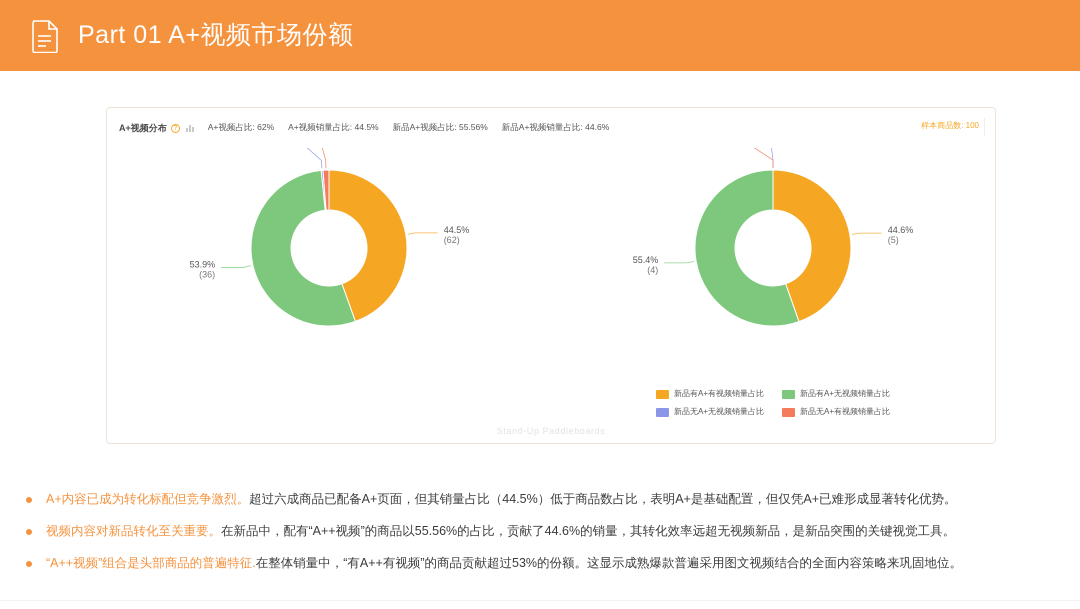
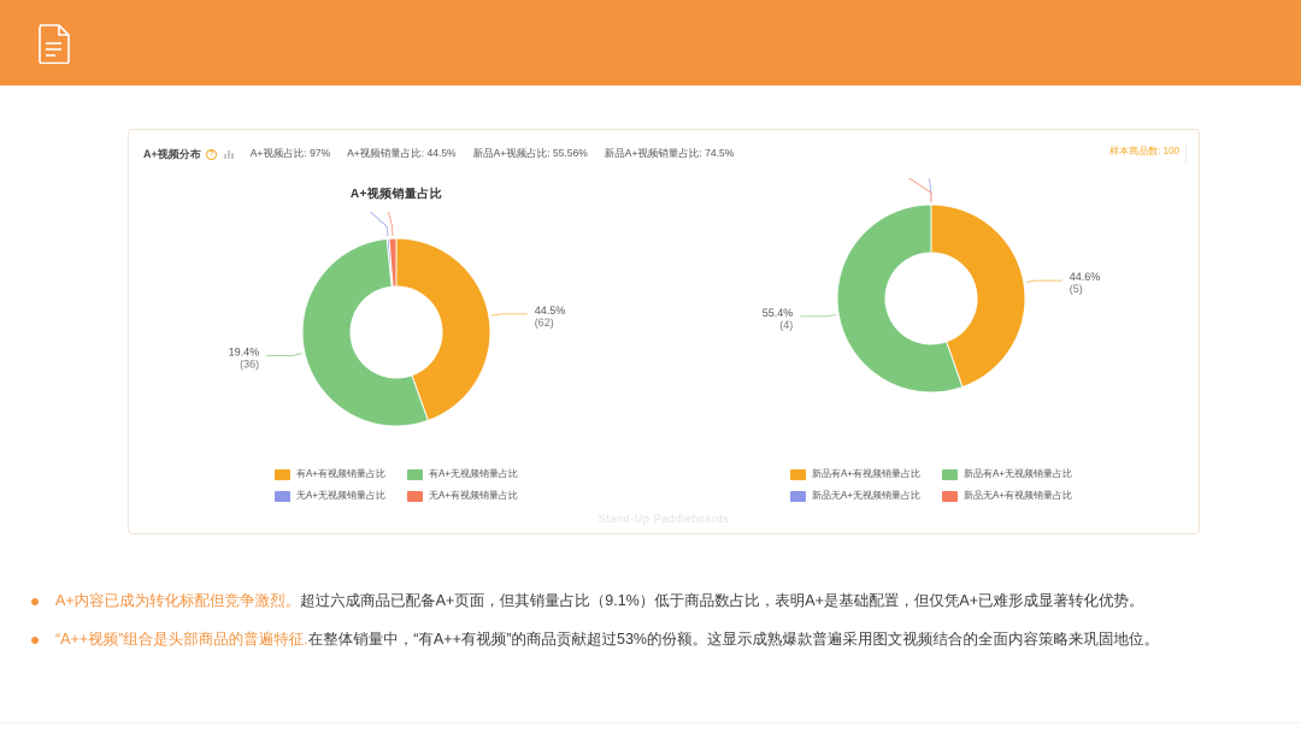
- Part 01 A+视频市场份额
  A+视频分布
- A+视频占比: 62%
+ A+视频占比: 97%
  A+视频销量占比: 44.5%
  新品A+视频占比: 55.56%
- 新品A+视频销量占比: 44.6%
+ 新品A+视频销量占比: 74.5%
  样本商品数: 100
+ A+视频销量占比
  44.5%
  (62)
- 53.9%
+ 19.4%
  (36)
+ 有A+有视频销量占比
+ 有A+无视频销量占比
+ 无A+无视频销量占比
+ 无A+有视频销量占比
  44.6%
  (5)
  55.4%
  (4)
  新品有A+有视频销量占比
  新品有A+无视频销量占比
  新品无A+无视频销量占比
  新品无A+有视频销量占比
  Stand-Up Paddleboards
- A+内容已成为转化标配但竞争激烈。超过六成商品已配备A+页面，但其销量占比（44.5%）低于商品数占比，表明A+是基础配置，但仅凭A+已难形成显著转化优势。
+ A+内容已成为转化标配但竞争激烈。超过六成商品已配备A+页面，但其销量占比（9.1%）低于商品数占比，表明A+是基础配置，但仅凭A+已难形成显著转化优势。
- 视频内容对新品转化至关重要。在新品中，配有“A++视频”的商品以55.56%的占比，贡献了44.6%的销量，其转化效率远超无视频新品，是新品突围的关键视觉工具。
  “A++视频”组合是头部商品的普遍特征.在整体销量中，“有A++有视频”的商品贡献超过53%的份额。这显示成熟爆款普遍采用图文视频结合的全面内容策略来巩固地位。
